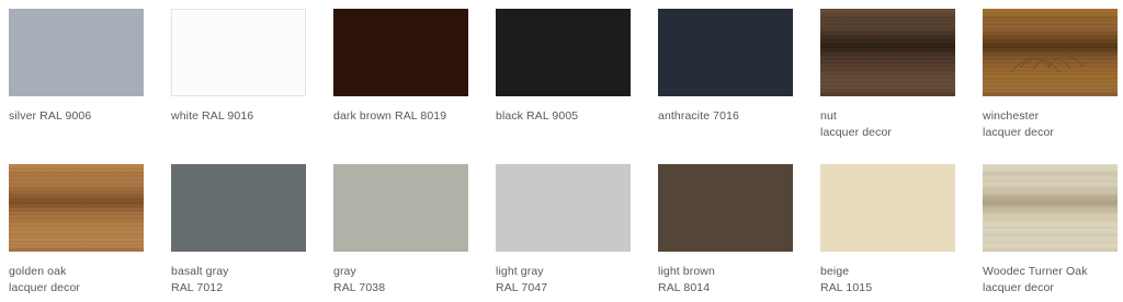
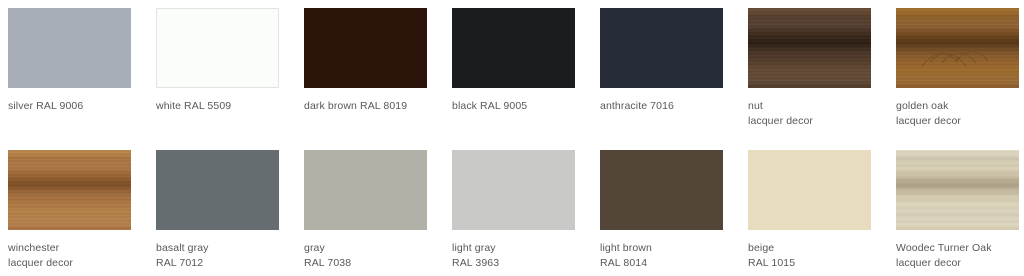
  silver RAL 9006
- white RAL 9016
+ white RAL 5509
  dark brown RAL 8019
  black RAL 9005
  anthracite 7016
  nut
  lacquer decor
- winchester
+ golden oak
  lacquer decor
- golden oak
+ winchester
  lacquer decor
  basalt gray
  RAL 7012
  gray
  RAL 7038
  light gray
- RAL 7047
+ RAL 3963
  light brown
  RAL 8014
  beige
  RAL 1015
  Woodec Turner Oak
  lacquer decor
